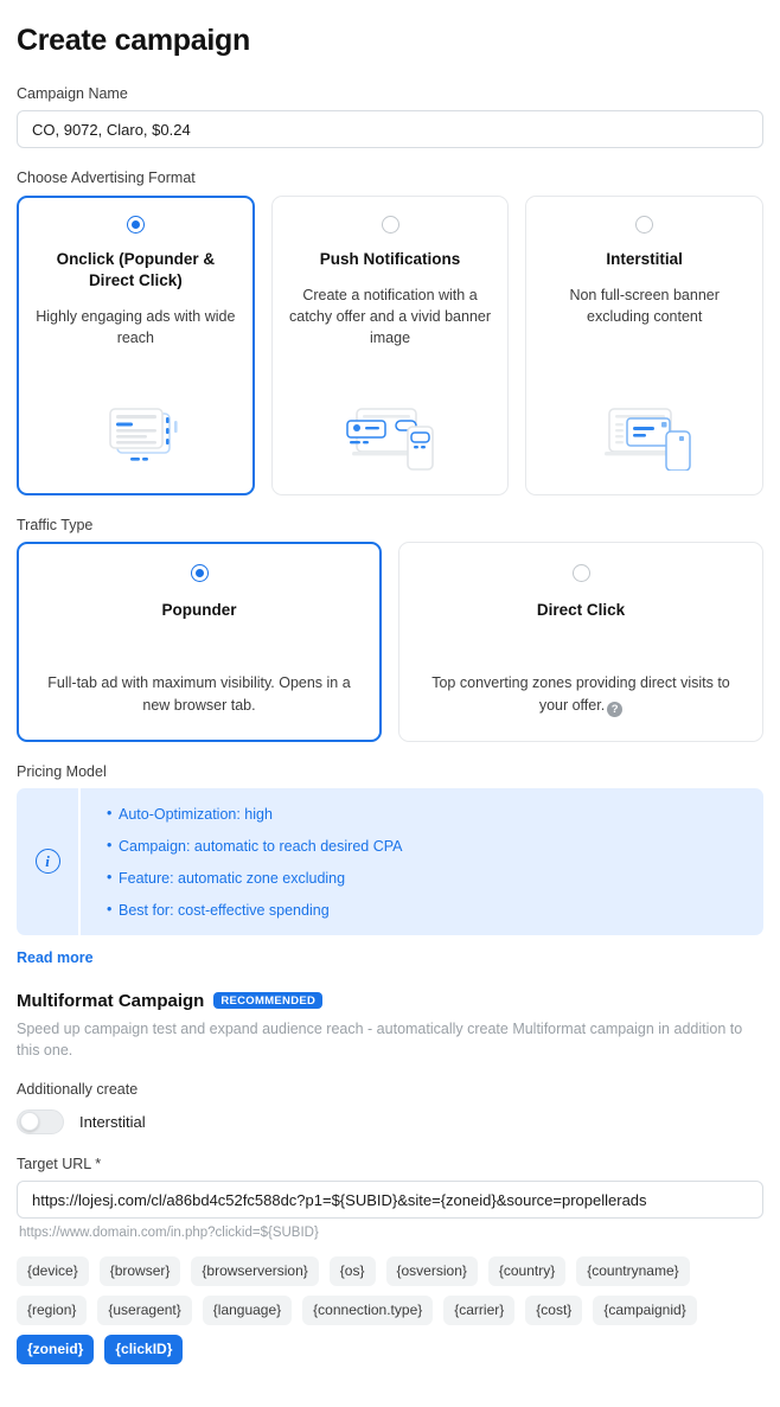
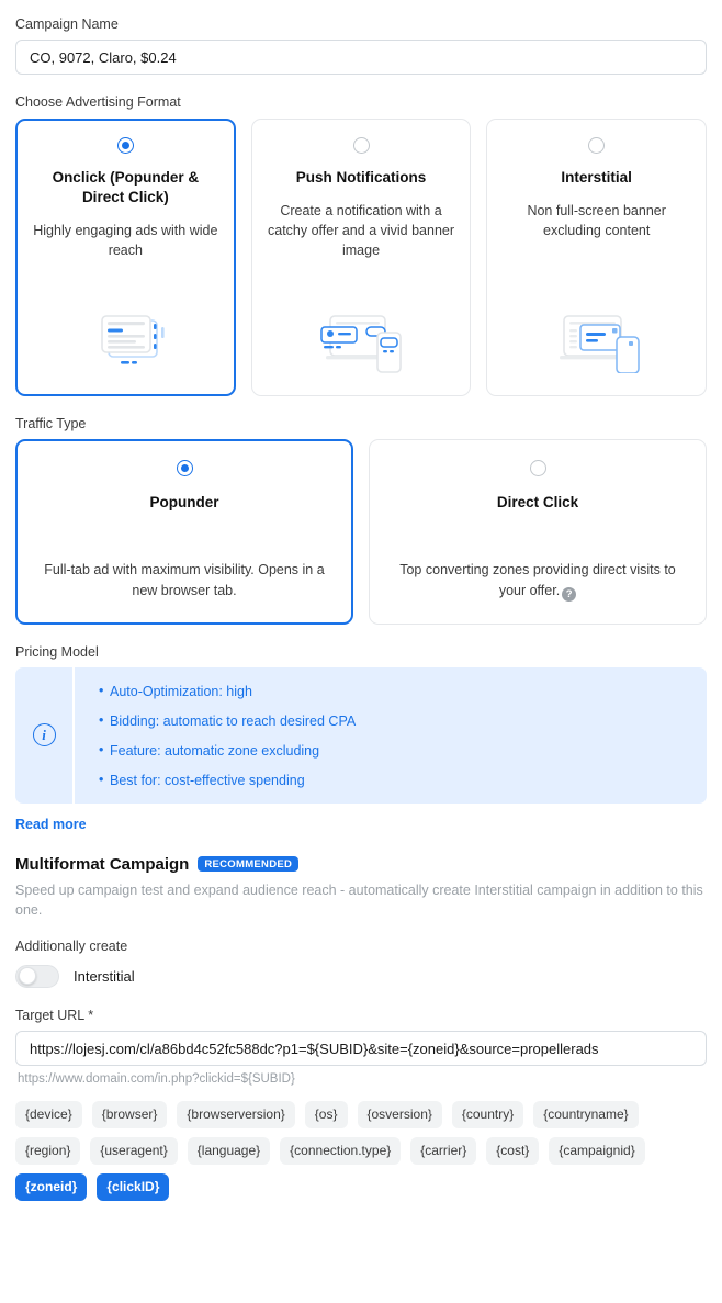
- Create campaign
  Campaign Name
  CO, 9072, Claro, $0.24
  Choose Advertising Format
  Onclick (Popunder & Direct Click)
  Highly engaging ads with wide reach
  Push Notifications
  Create a notification with a catchy offer and a vivid banner image
  Interstitial
  Non full-screen banner excluding content
  Traffic Type
  Popunder
  Full-tab ad with maximum visibility. Opens in a new browser tab.
  Direct Click
  Top converting zones providing direct visits to your offer. ?
  Pricing Model
  i
  Auto-Optimization: high
- Campaign: automatic to reach desired CPA
+ Bidding: automatic to reach desired CPA
  Feature: automatic zone excluding
  Best for: cost-effective spending
  Read more
  Multiformat Campaign
  RECOMMENDED
- Speed up campaign test and expand audience reach - automatically create Multiformat campaign in addition to this one.
+ Speed up campaign test and expand audience reach - automatically create Interstitial campaign in addition to this one.
  Additionally create
  Interstitial
  Target URL *
  https://lojesj.com/cl/a86bd4c52fc588dc?p1=${SUBID}&site={zoneid}&source=propellerads
  https://www.domain.com/in.php?clickid=${SUBID}
  {device}
  {browser}
  {browserversion}
  {os}
  {osversion}
  {country}
  {countryname}
  {region}
  {useragent}
  {language}
  {connection.type}
  {carrier}
  {cost}
  {campaignid}
  {zoneid}
  {clickID}
